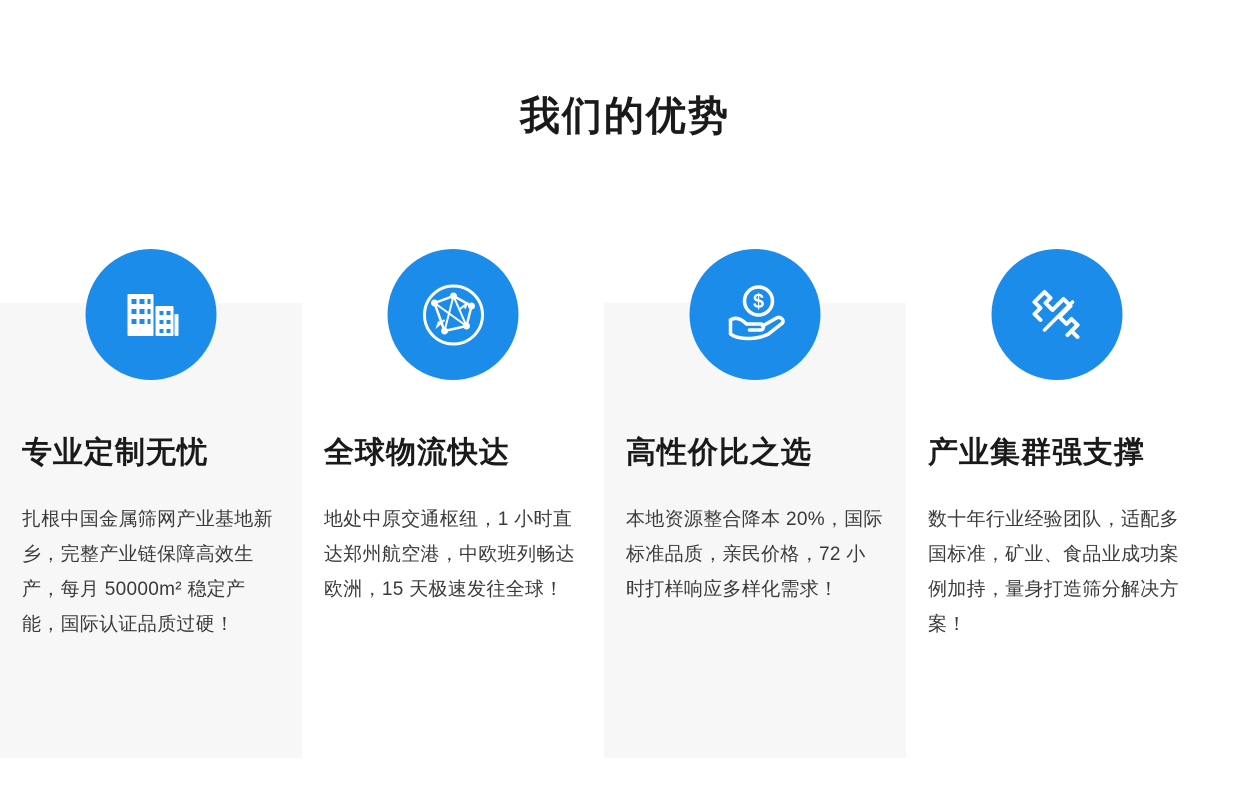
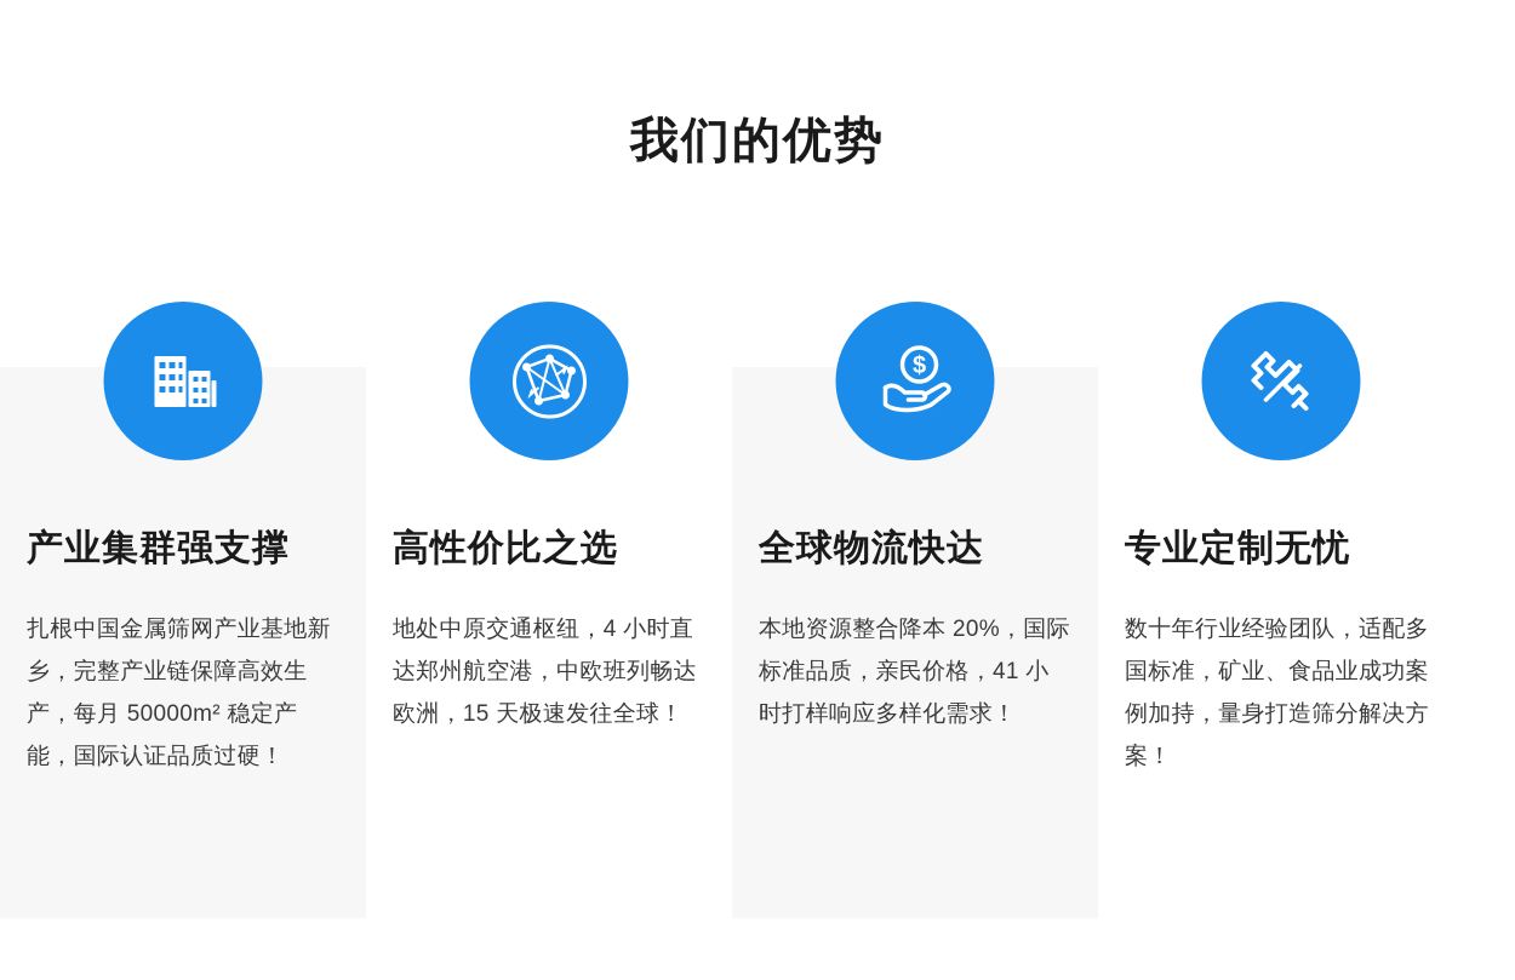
  我们的优势
- 专业定制无忧
+ 产业集群强支撑
  扎根中国金属筛网产业基地新乡，完整产业链保障高效生产，每月 50000m² 稳定产能，国际认证品质过硬！
- 全球物流快达
+ 高性价比之选
- 地处中原交通枢纽，1 小时直达郑州航空港，中欧班列畅达欧洲，15 天极速发往全球！
+ 地处中原交通枢纽，4 小时直达郑州航空港，中欧班列畅达欧洲，15 天极速发往全球！
  $
- 高性价比之选
+ 全球物流快达
- 本地资源整合降本 20%，国际标准品质，亲民价格，72 小时打样响应多样化需求！
+ 本地资源整合降本 20%，国际标准品质，亲民价格，41 小时打样响应多样化需求！
- 产业集群强支撑
+ 专业定制无忧
  数十年行业经验团队，适配多国标准，矿业、食品业成功案例加持，量身打造筛分解决方案！
